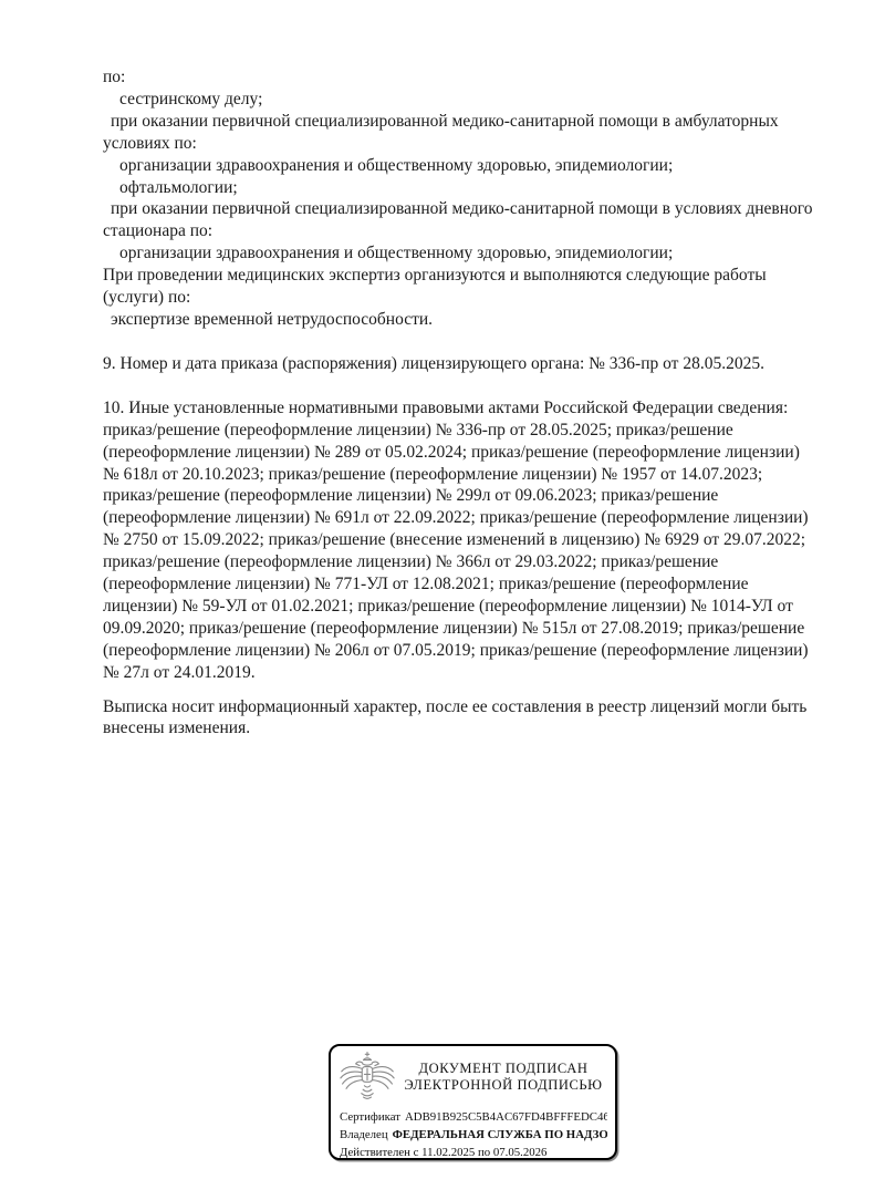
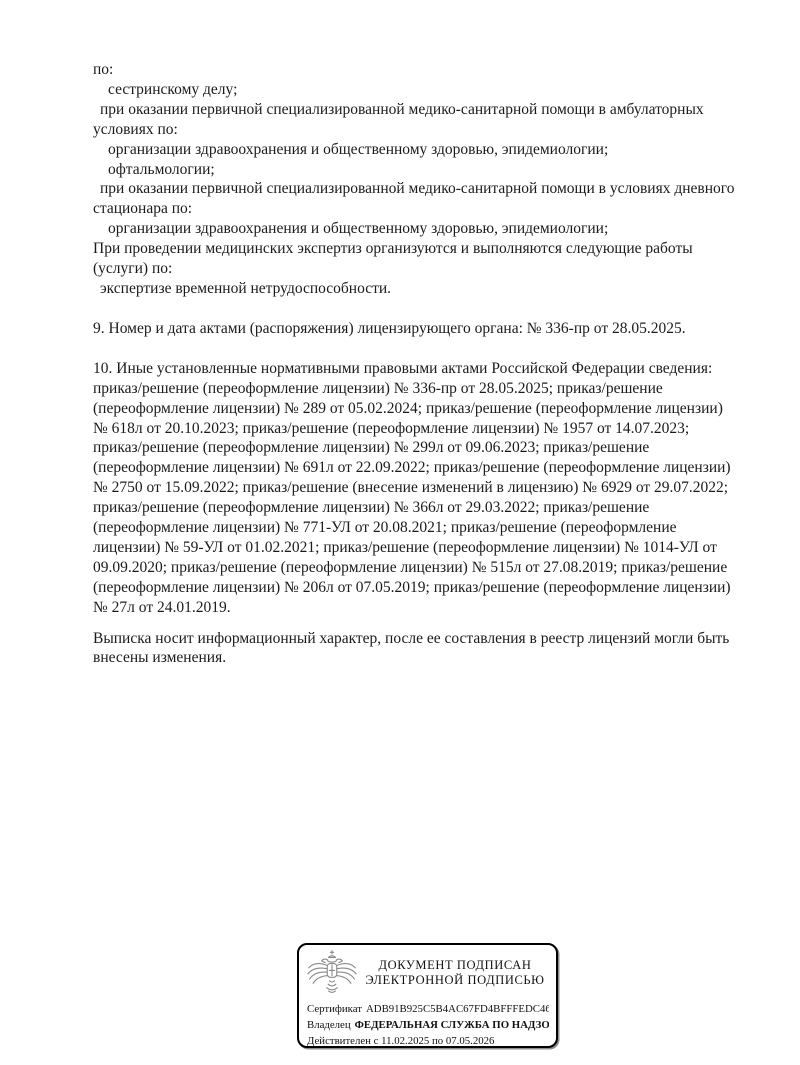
  по:
  сестринскому делу;
  при оказании первичной специализированной медико-санитарной помощи в амбулаторных
  условиях по:
  организации здравоохранения и общественному здоровью, эпидемиологии;
  офтальмологии;
  при оказании первичной специализированной медико-санитарной помощи в условиях дневного
  стационара по:
  организации здравоохранения и общественному здоровью, эпидемиологии;
  При проведении медицинских экспертиз организуются и выполняются следующие работы
  (услуги) по:
  экспертизе временной нетрудоспособности.
- 9. Номер и дата приказа (распоряжения) лицензирующего органа: № 336-пр от 28.05.2025.
+ 9. Номер и дата актами (распоряжения) лицензирующего органа: № 336-пр от 28.05.2025.
  10. Иные установленные нормативными правовыми актами Российской Федерации сведения:
  приказ/решение (переоформление лицензии) № 336-пр от 28.05.2025; приказ/решение
  (переоформление лицензии) № 289 от 05.02.2024; приказ/решение (переоформление лицензии)
  № 618л от 20.10.2023; приказ/решение (переоформление лицензии) № 1957 от 14.07.2023;
  приказ/решение (переоформление лицензии) № 299л от 09.06.2023; приказ/решение
  (переоформление лицензии) № 691л от 22.09.2022; приказ/решение (переоформление лицензии)
  № 2750 от 15.09.2022; приказ/решение (внесение изменений в лицензию) № 6929 от 29.07.2022;
  приказ/решение (переоформление лицензии) № 366л от 29.03.2022; приказ/решение
- (переоформление лицензии) № 771-УЛ от 12.08.2021; приказ/решение (переоформление
+ (переоформление лицензии) № 771-УЛ от 20.08.2021; приказ/решение (переоформление
  лицензии) № 59-УЛ от 01.02.2021; приказ/решение (переоформление лицензии) № 1014-УЛ от
  09.09.2020; приказ/решение (переоформление лицензии) № 515л от 27.08.2019; приказ/решение
  (переоформление лицензии) № 206л от 07.05.2019; приказ/решение (переоформление лицензии)
  № 27л от 24.01.2019.
  Выписка носит информационный характер, после ее составления в реестр лицензий могли быть
  внесены изменения.
  ДОКУМЕНТ ПОДПИСАН
  ЭЛЕКТРОННОЙ ПОДПИСЬЮ
  Сертификат ADB91B925C5B4AC67FD4BFFFEDC46
  Владелец ФЕДЕРАЛЬНАЯ СЛУЖБА ПО НАДЗО
  Действителен с 11.02.2025 по 07.05.2026
